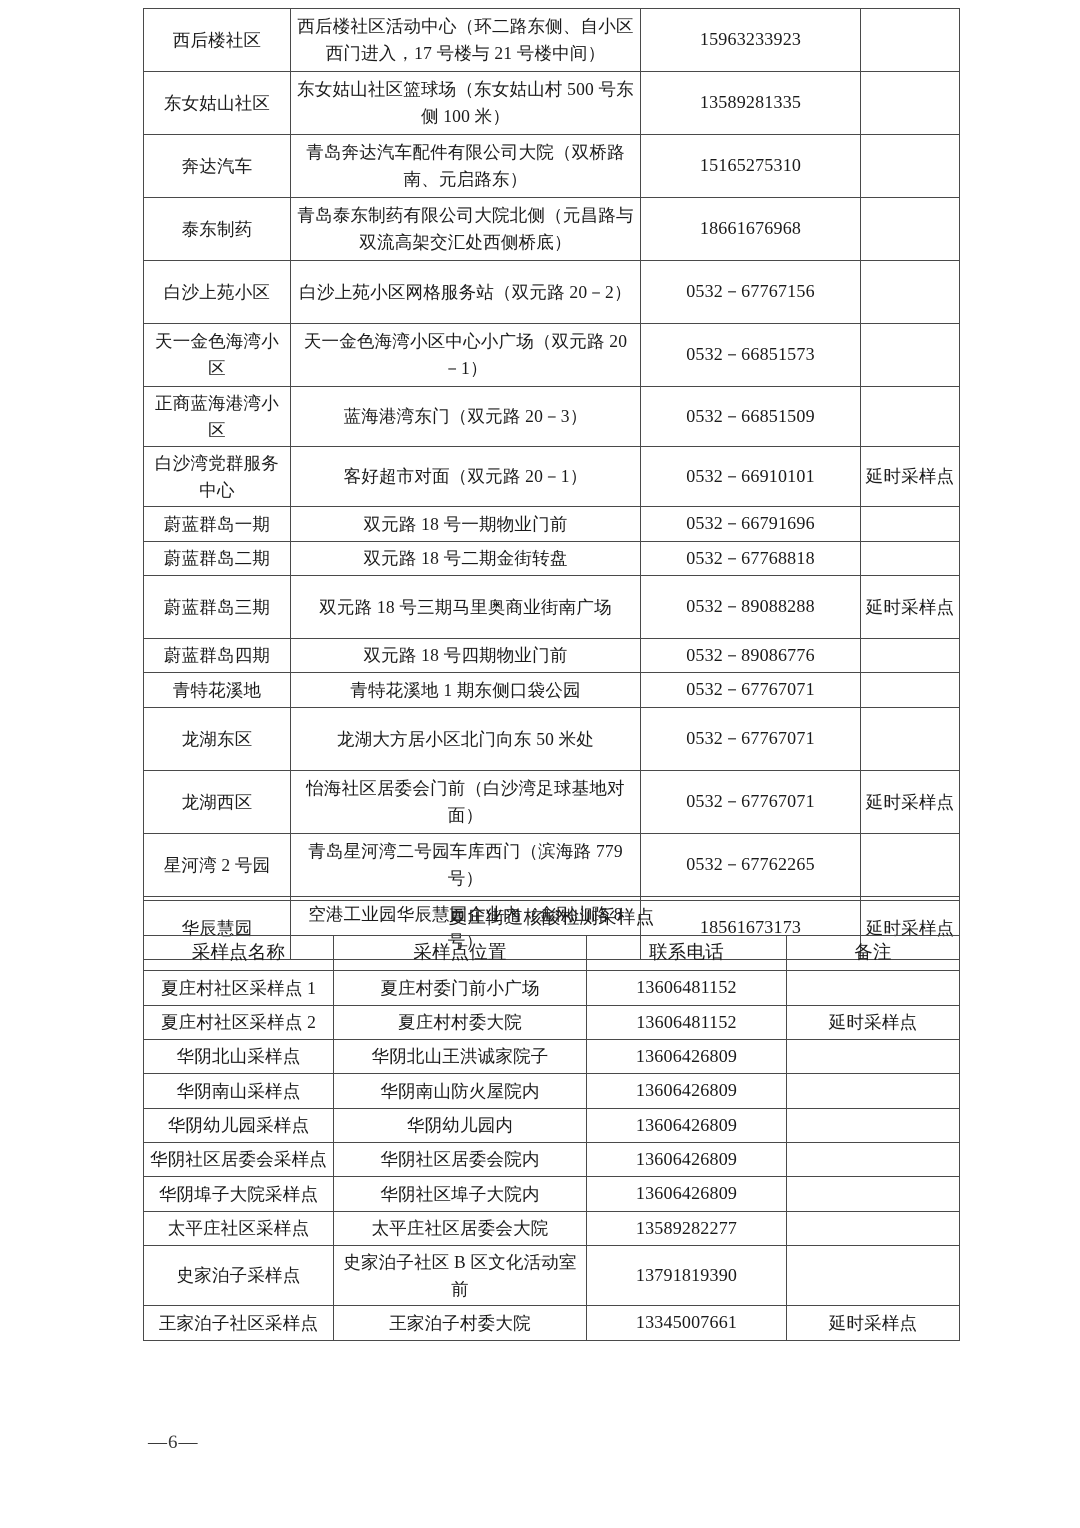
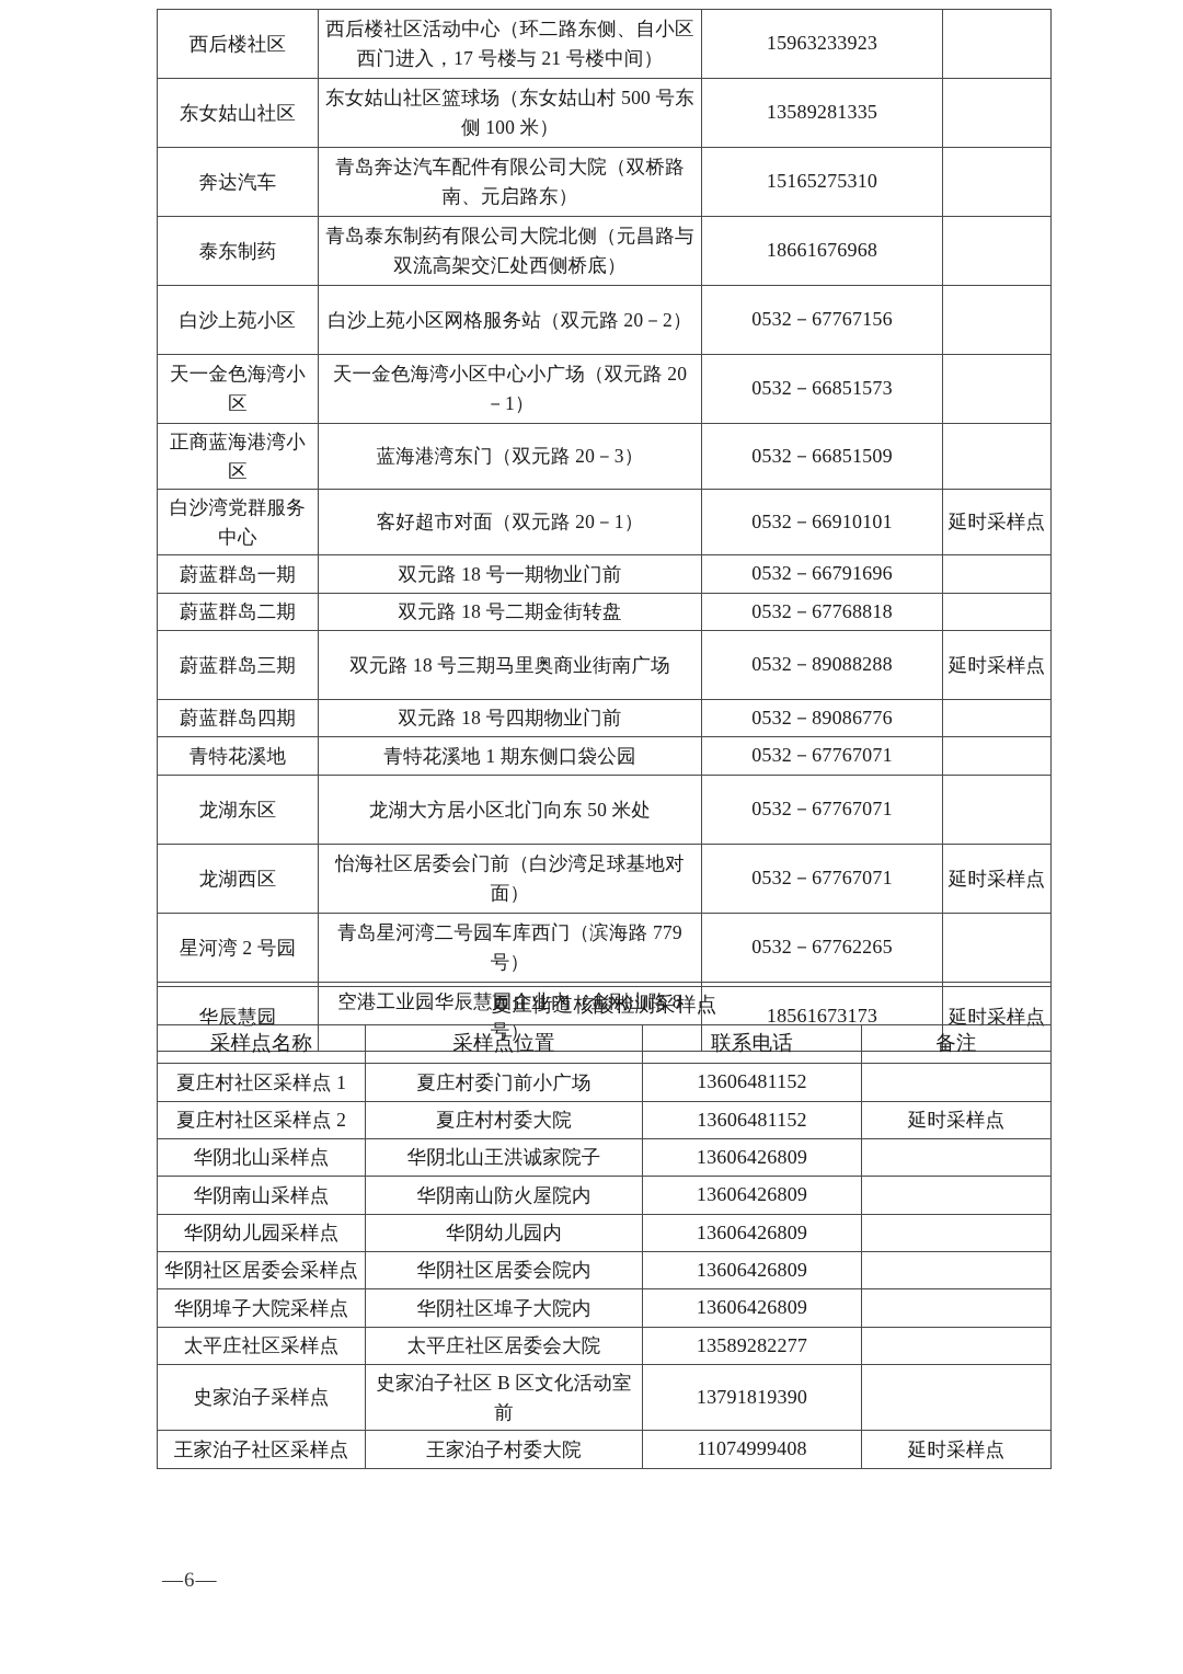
  西后楼社区	西后楼社区活动中心（环二路东侧、自小区西门进入，17 号楼与 21 号楼中间）	15963233923
  东女姑山社区	东女姑山社区篮球场（东女姑山村 500 号东侧 100 米）	13589281335
  奔达汽车	青岛奔达汽车配件有限公司大院（双桥路南、元启路东）	15165275310
  泰东制药	青岛泰东制药有限公司大院北侧（元昌路与双流高架交汇处西侧桥底）	18661676968
  白沙上苑小区	白沙上苑小区网格服务站（双元路 20－2）	0532－67767156
  天一金色海湾小区	天一金色海湾小区中心小广场（双元路 20－1）	0532－66851573
  正商蓝海港湾小区	蓝海港湾东门（双元路 20－3）	0532－66851509
  白沙湾党群服务中心	客好超市对面（双元路 20－1）	0532－66910101	延时采样点
  蔚蓝群岛一期	双元路 18 号一期物业门前	0532－66791696
  蔚蓝群岛二期	双元路 18 号二期金街转盘	0532－67768818
  蔚蓝群岛三期	双元路 18 号三期马里奥商业街南广场	0532－89088288	延时采样点
  蔚蓝群岛四期	双元路 18 号四期物业门前	0532－89086776
  青特花溪地	青特花溪地 1 期东侧口袋公园	0532－67767071
  龙湖东区	龙湖大方居小区北门向东 50 米处	0532－67767071
  龙湖西区	怡海社区居委会门前（白沙湾足球基地对面）	0532－67767071	延时采样点
  星河湾 2 号园	青岛星河湾二号园车库西门（滨海路 779 号）	0532－67762265
  华辰慧园	空港工业园华辰慧园企业内（金刚山路 8 号）	18561673173	延时采样点
  夏庄街道核酸检测采样点
  采样点名称	采样点位置	联系电话	备注
  夏庄村社区采样点 1	夏庄村委门前小广场	13606481152
  夏庄村社区采样点 2	夏庄村村委大院	13606481152	延时采样点
  华阴北山采样点	华阴北山王洪诚家院子	13606426809
  华阴南山采样点	华阴南山防火屋院内	13606426809
  华阴幼儿园采样点	华阴幼儿园内	13606426809
  华阴社区居委会采样点	华阴社区居委会院内	13606426809
  华阴埠子大院采样点	华阴社区埠子大院内	13606426809
  太平庄社区采样点	太平庄社区居委会大院	13589282277
  史家泊子采样点	史家泊子社区 B 区文化活动室前	13791819390
- 王家泊子社区采样点	王家泊子村委大院	13345007661	延时采样点
+ 王家泊子社区采样点	王家泊子村委大院	11074999408	延时采样点
  —6—
